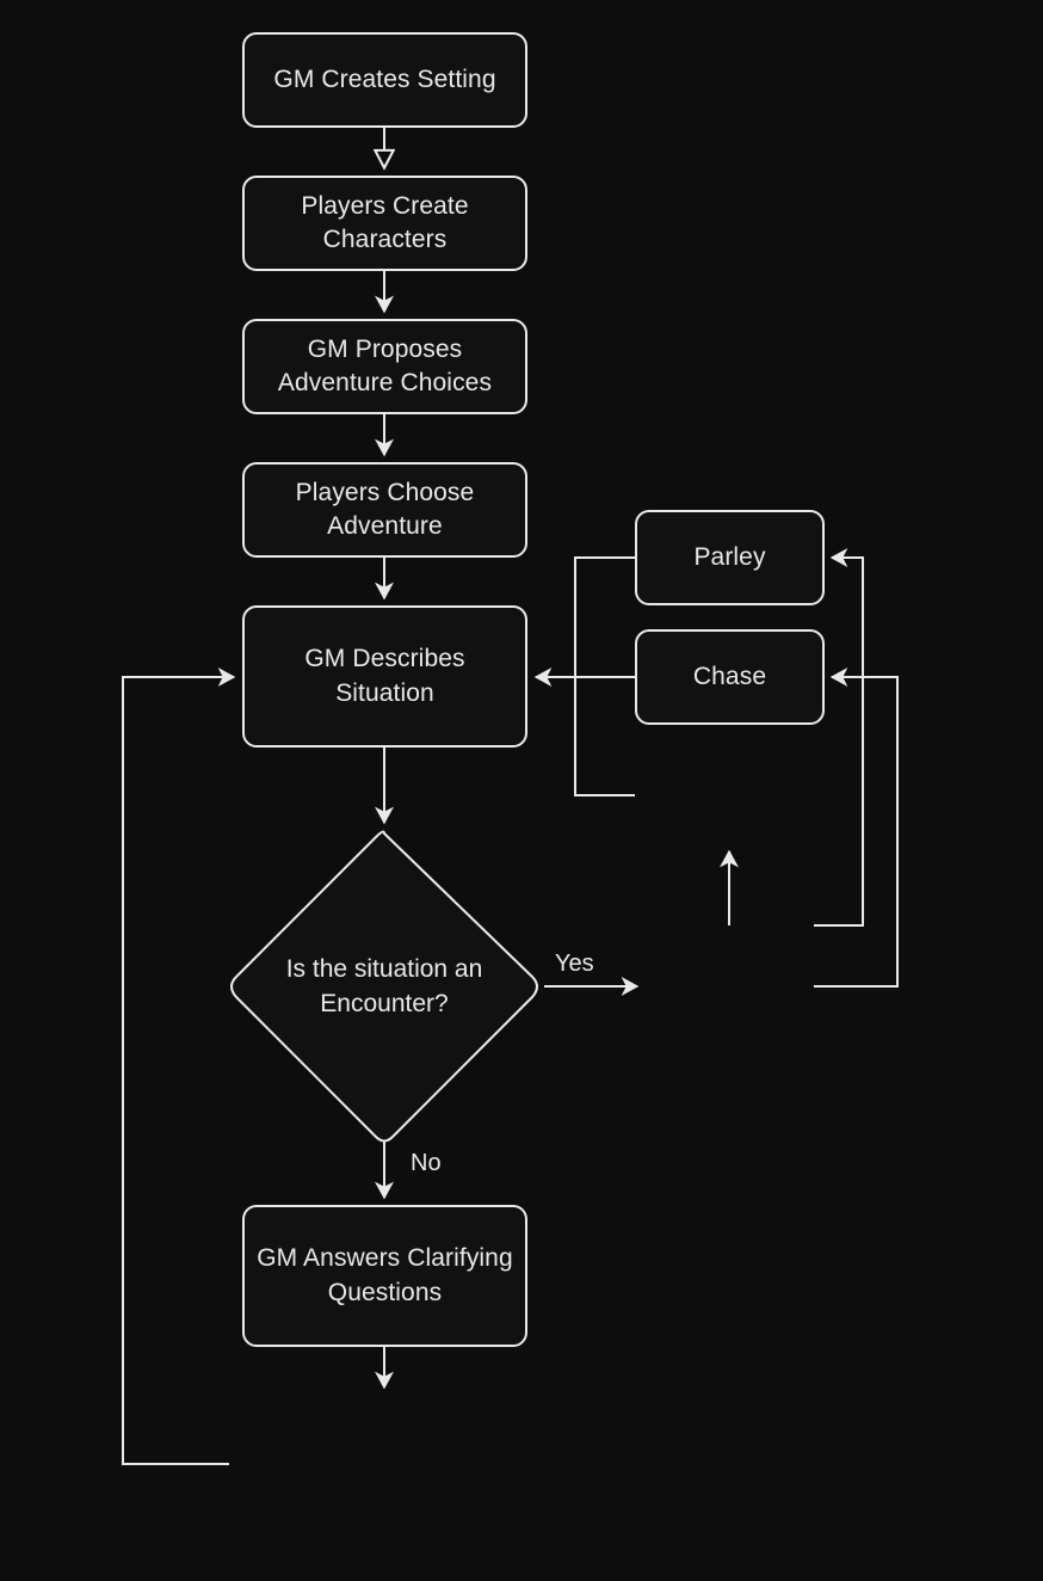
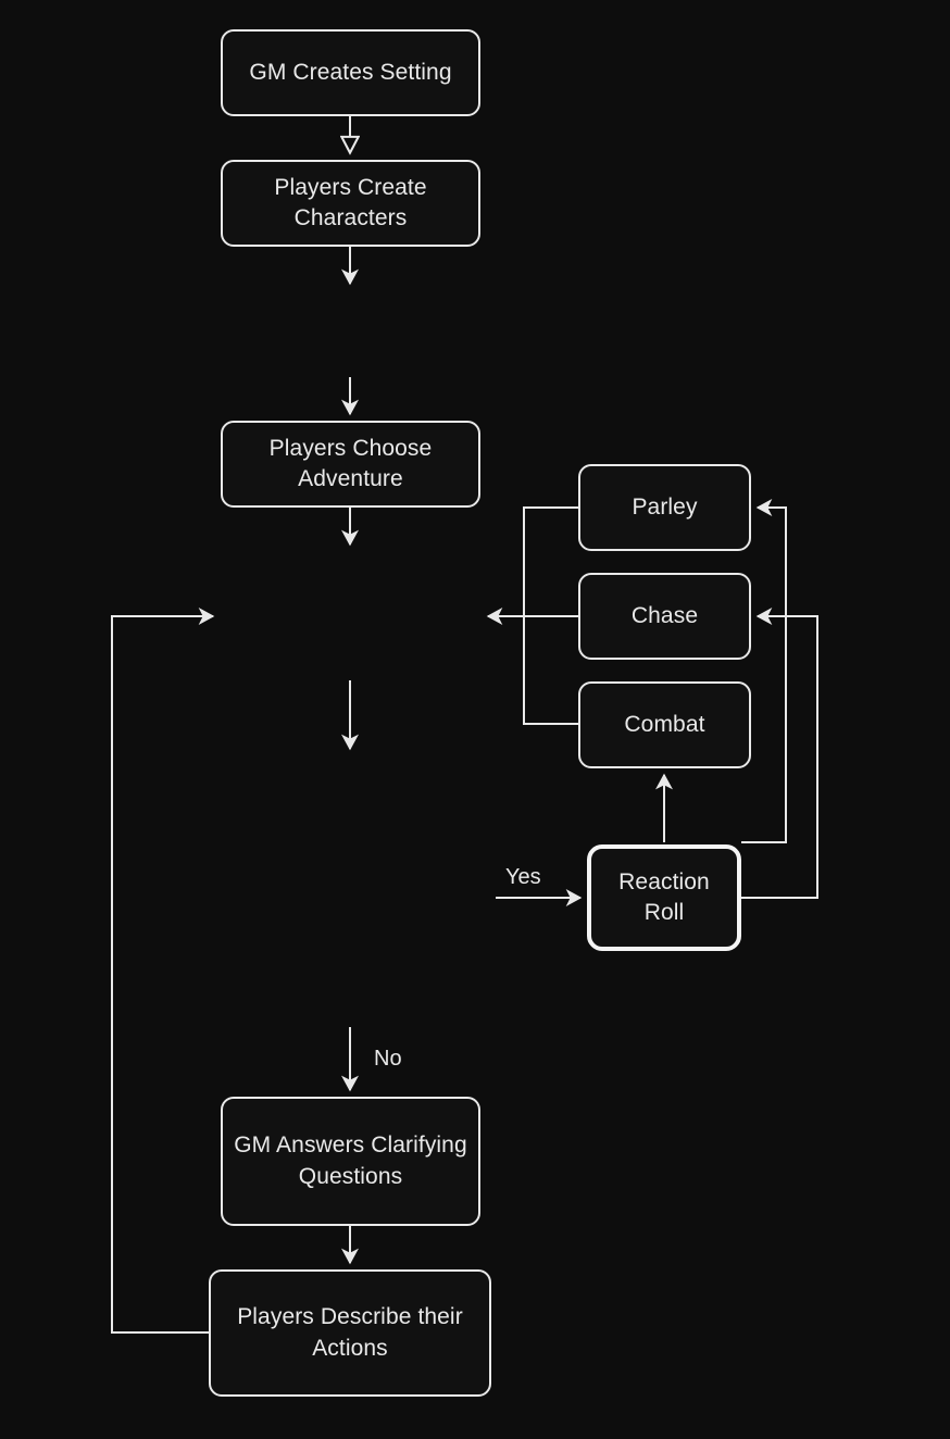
  GM Creates Setting
  Players Create Characters
- GM Proposes Adventure Choices
  Players Choose Adventure
- GM Describes Situation
- Is the situation an Encounter?
  GM Answers Clarifying Questions
+ Players Describe their Actions
  Parley
  Chase
+ Combat
+ Reaction Roll
  Yes
  No
